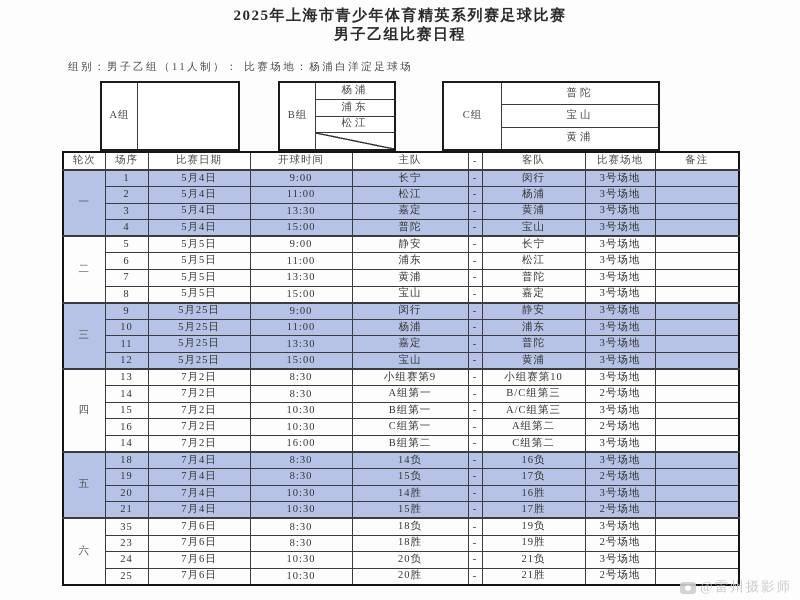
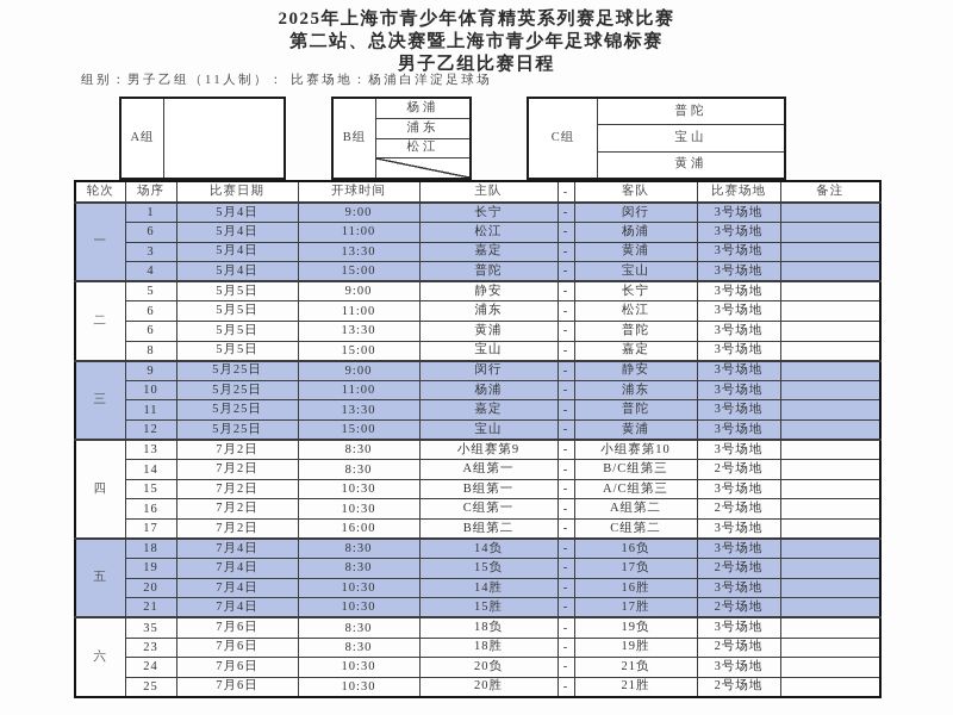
  2025年上海市青少年体育精英系列赛足球比赛
+ 第二站、总决赛暨上海市青少年足球锦标赛
  男子乙组比赛日程
  组别：男子乙组（11人制）： 比赛场地：杨浦白洋淀足球场
  A组
  B组
  杨浦
  浦东
  松江
  C组
  普陀
  宝山
  黄浦
  轮次	场序	比赛日期	开球时间	主队	-	客队	比赛场地	备注
  一	1	5月4日	9:00	长宁	-	闵行	3号场地
- 2	5月4日	11:00	松江	-	杨浦	3号场地
+ 6	5月4日	11:00	松江	-	杨浦	3号场地
  3	5月4日	13:30	嘉定	-	黄浦	3号场地
  4	5月4日	15:00	普陀	-	宝山	3号场地
  二	5	5月5日	9:00	静安	-	长宁	3号场地
  6	5月5日	11:00	浦东	-	松江	3号场地
- 7	5月5日	13:30	黄浦	-	普陀	3号场地
+ 6	5月5日	13:30	黄浦	-	普陀	3号场地
  8	5月5日	15:00	宝山	-	嘉定	3号场地
  三	9	5月25日	9:00	闵行	-	静安	3号场地
  10	5月25日	11:00	杨浦	-	浦东	3号场地
  11	5月25日	13:30	嘉定	-	普陀	3号场地
  12	5月25日	15:00	宝山	-	黄浦	3号场地
  四	13	7月2日	8:30	小组赛第9	-	小组赛第10	3号场地
  14	7月2日	8:30	A组第一	-	B/C组第三	2号场地
  15	7月2日	10:30	B组第一	-	A/C组第三	3号场地
  16	7月2日	10:30	C组第一	-	A组第二	2号场地
- 14	7月2日	16:00	B组第二	-	C组第二	3号场地
+ 17	7月2日	16:00	B组第二	-	C组第二	3号场地
  五	18	7月4日	8:30	14负	-	16负	3号场地
  19	7月4日	8:30	15负	-	17负	2号场地
  20	7月4日	10:30	14胜	-	16胜	3号场地
  21	7月4日	10:30	15胜	-	17胜	2号场地
  六	35	7月6日	8:30	18负	-	19负	3号场地
  23	7月6日	8:30	18胜	-	19胜	2号场地
  24	7月6日	10:30	20负	-	21负	3号场地
  25	7月6日	10:30	20胜	-	21胜	2号场地
- @雷州摄影师
